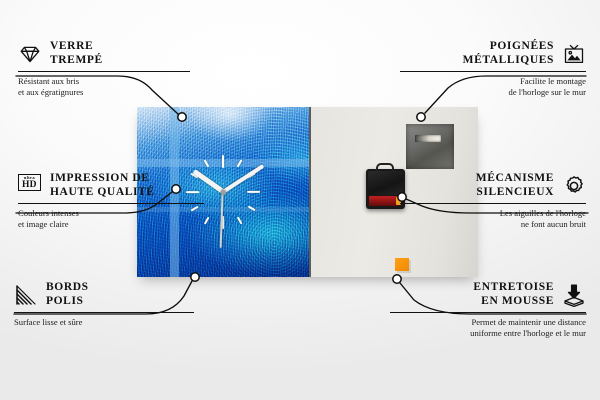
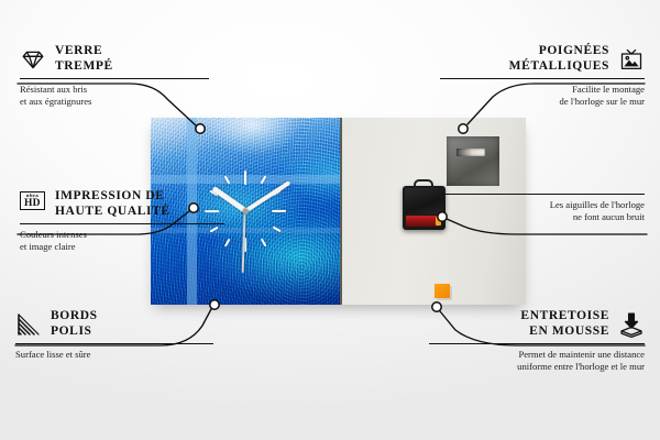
  VERRE
  TREMPÉ
  Résistant aux bris
  et aux égratignures
  HD
  IMPRESSION DE
  HAUTE QUALITÉ
  Couleurs intenses
  et image claire
  BORDS
  POLIS
  Surface lisse et sûre
  POIGNÉES
  MÉTALLIQUES
  Facilite le montage
  de l'horloge sur le mur
- MÉCANISME
- SILENCIEUX
  Les aiguilles de l'horloge
  ne font aucun bruit
  ENTRETOISE
  EN MOUSSE
  Permet de maintenir une distance
  uniforme entre l'horloge et le mur
